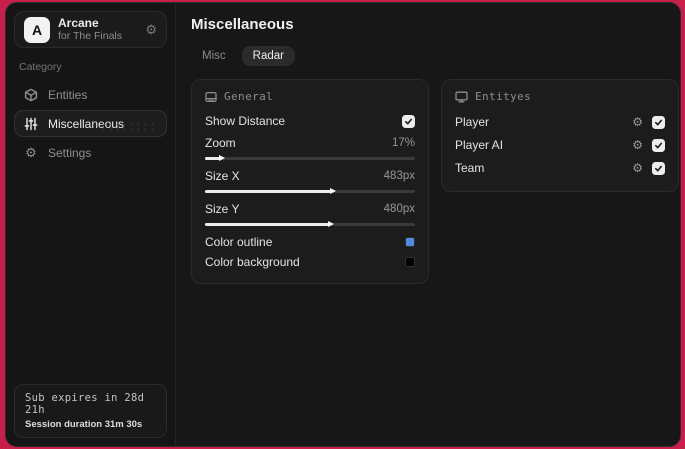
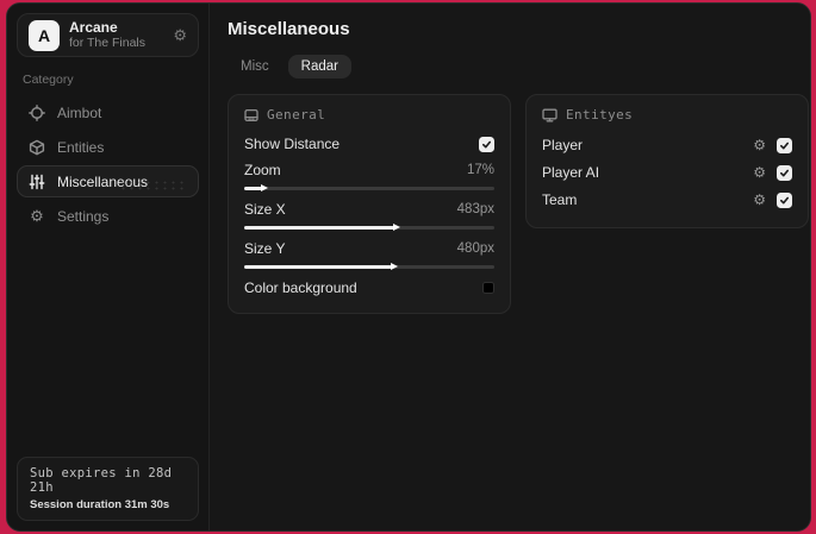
  A
  Arcane
  for The Finals
  ⚙
  Category
+ Aimbot
  Entities
  Miscellaneous
  ⚙
  Settings
  Sub expires in 28d 21h
  Session duration 31m 30s
  Miscellaneous
  Misc
  Radar
  General
  Show Distance
  Zoom
  17%
  Size X
  483px
  Size Y
  480px
- Color outline
  Color background
  Entityes
  Player
  ⚙
  Player AI
  ⚙
  Team
  ⚙
